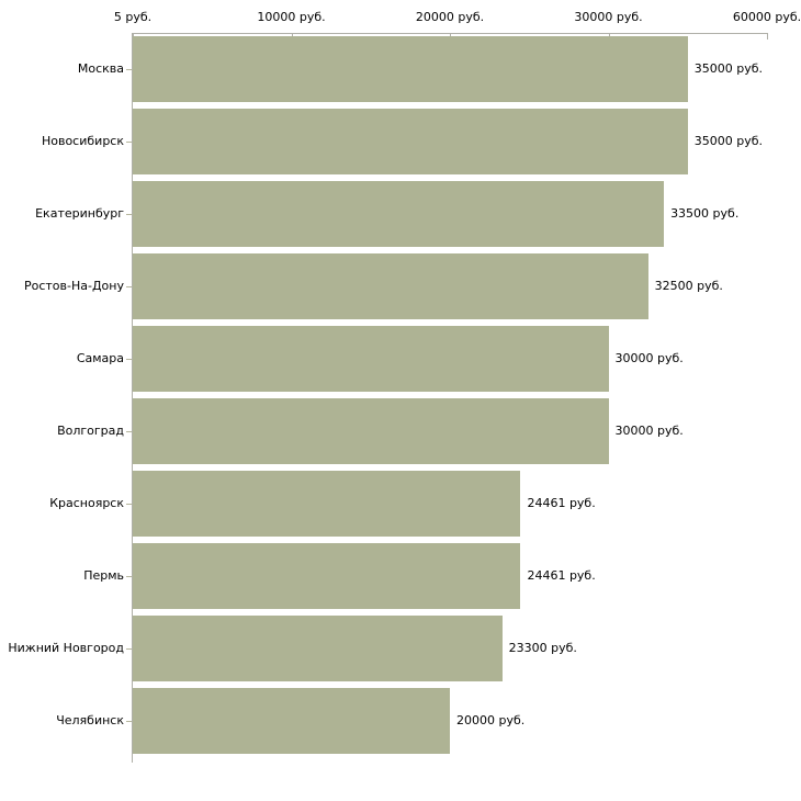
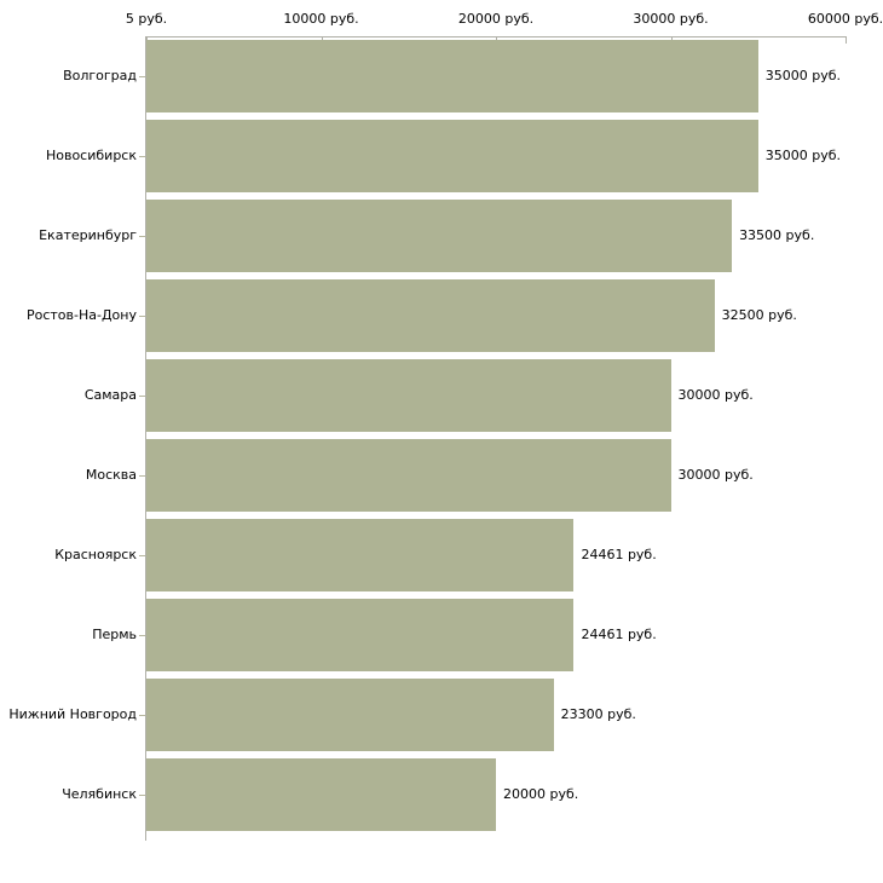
  5 руб.
  10000 руб.
  20000 руб.
  30000 руб.
  60000 руб.
- Москва
+ Волгоград
  35000 руб.
  Новосибирск
  35000 руб.
  Екатеринбург
  33500 руб.
  Ростов-На-Дону
  32500 руб.
  Самара
  30000 руб.
- Волгоград
+ Москва
  30000 руб.
  Красноярск
  24461 руб.
  Пермь
  24461 руб.
  Нижний Новгород
  23300 руб.
  Челябинск
  20000 руб.
